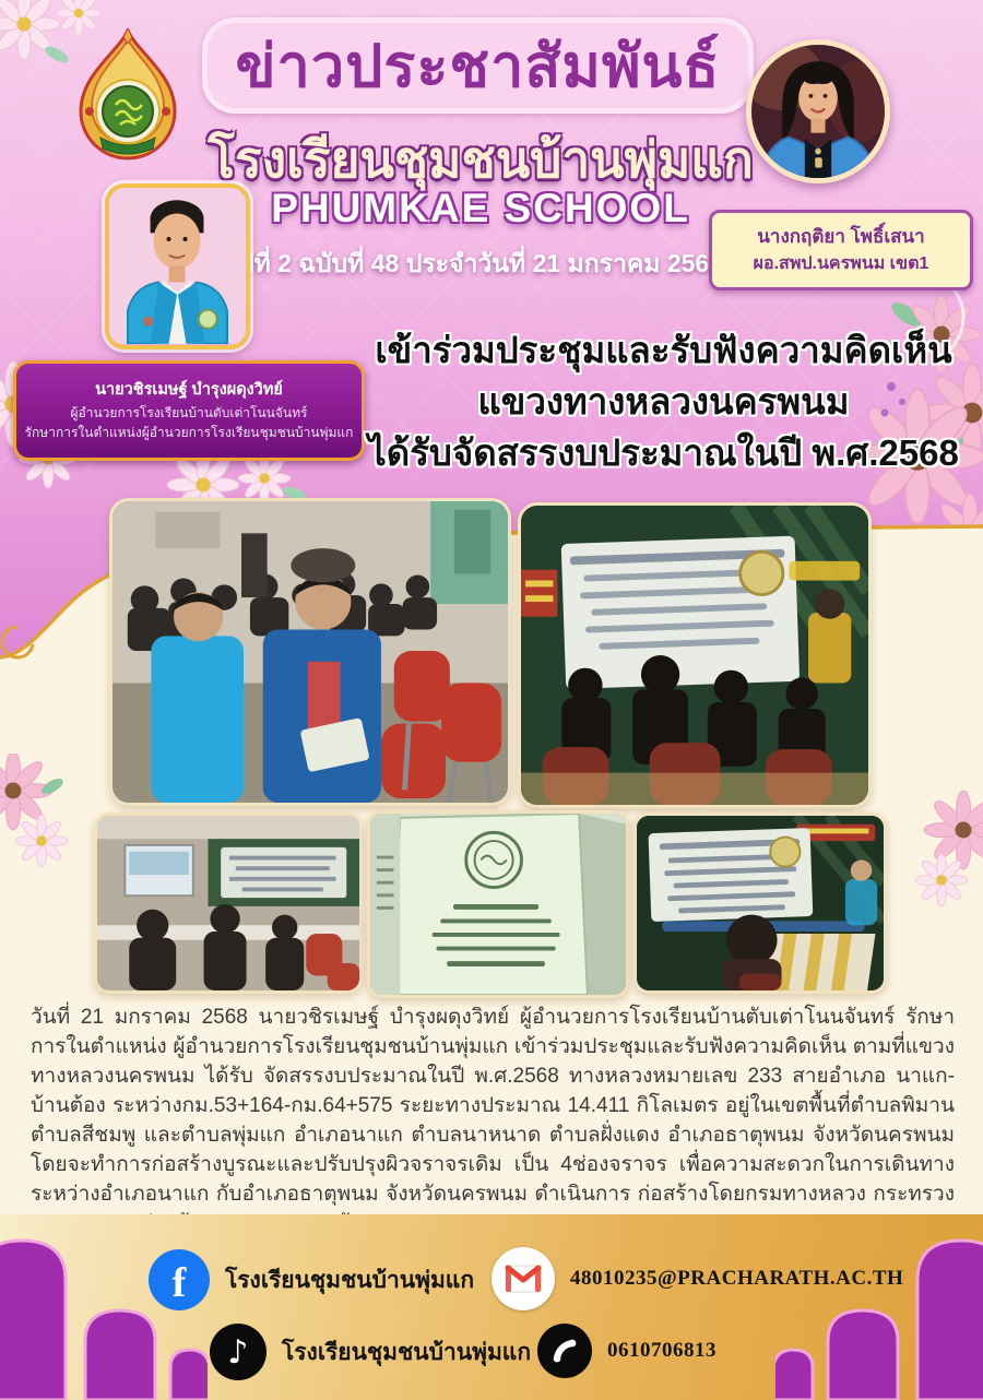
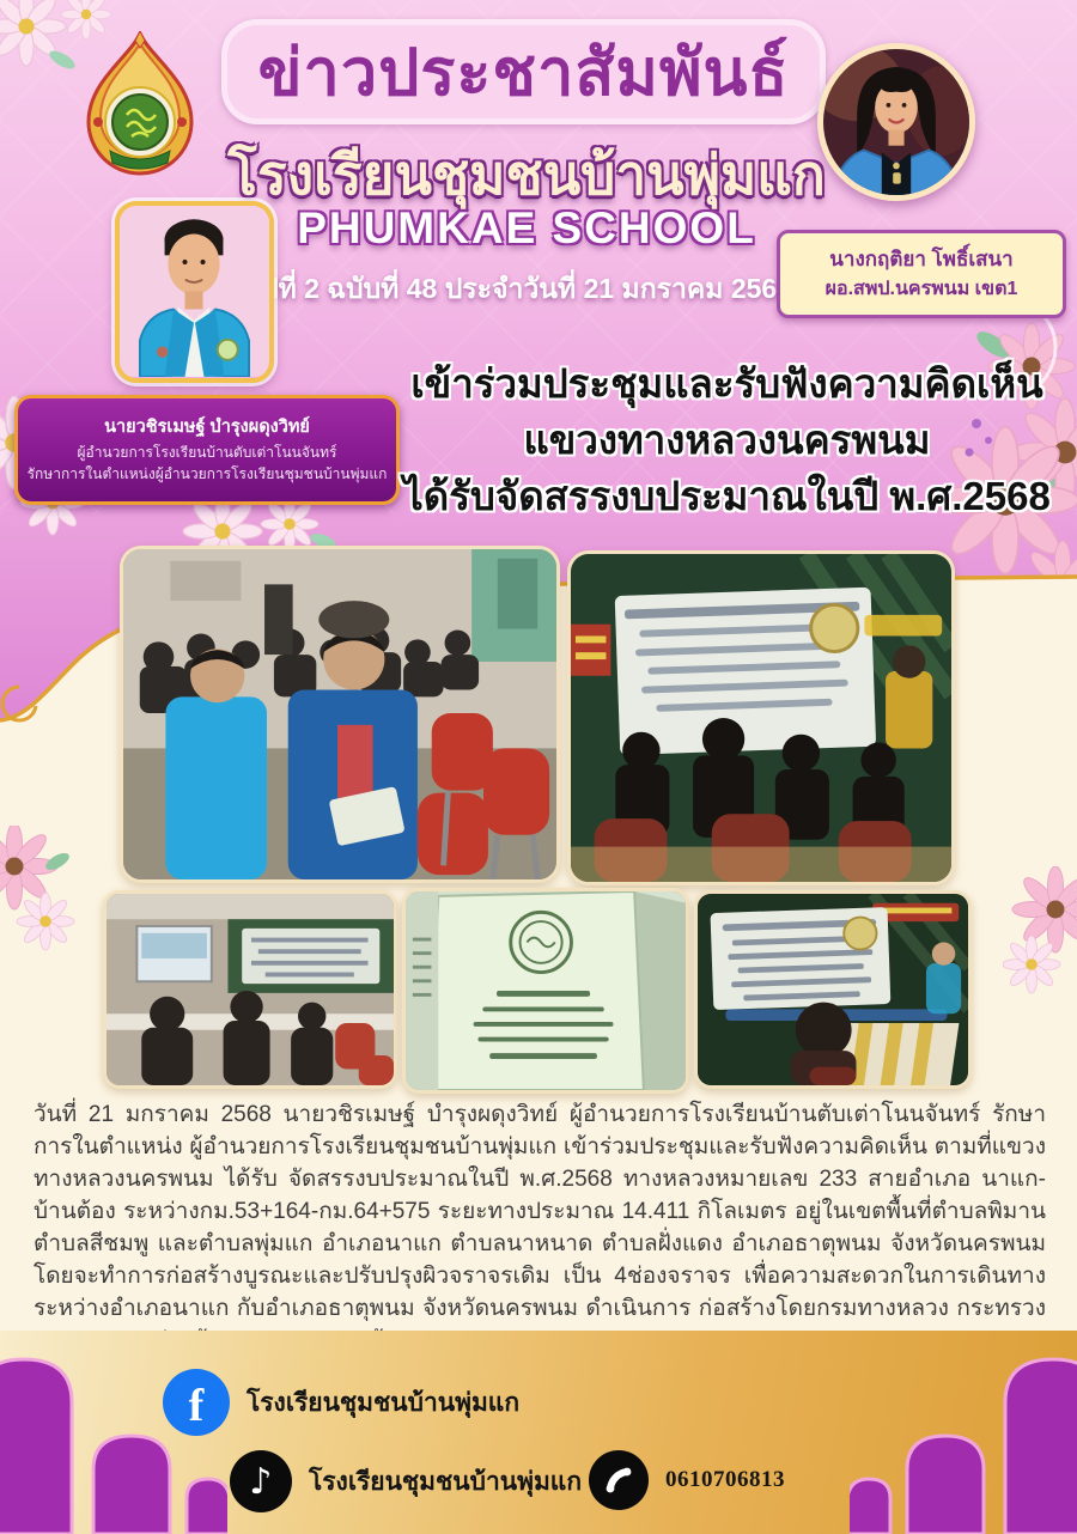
  ข่าวประชาสัมพันธ์
  โรงเรียนชุมชนบ้านพุ่มแก
  PHUMKAE SCHOOL
  ปีที่ 2 ฉบับที่ 48 ประจำวันที่ 21 มกราคม 256
  นางกฤติยา โพธิ์เสนา
  ผอ.สพป.นครพนม เขต1
  นายวชิรเมษฐ์ บำรุงผดุงวิทย์
  ผู้อำนวยการโรงเรียนบ้านตับเต่าโนนจันทร์
  รักษาการในตำแหน่งผู้อำนวยการโรงเรียนชุมชนบ้านพุ่มแก
  เข้าร่วมประชุมและรับฟังความคิดเห็น
  แขวงทางหลวงนครพนม
  ได้รับจัดสรรงบประมาณในปี พ.ศ.2568
  วันที่ 21 มกราคม 2568 นายวชิรเมษฐ์ บำรุงผดุงวิทย์ ผู้อำนวยการโรงเรียนบ้านตับเต่าโนนจันทร์ รักษาการในตำแหน่ง ผู้อำนวยการโรงเรียนชุมชนบ้านพุ่มแก เข้าร่วมประชุมและรับฟังความคิดเห็น ตามที่แขวงทางหลวงนครพนม ได้รับ จัดสรรงบประมาณในปี พ.ศ.2568 ทางหลวงหมายเลข 233 สายอำเภอ นาแก-บ้านต้อง ระหว่างกม.53+164-กม.64+575 ระยะทางประมาณ 14.411 กิโลเมตร อยู่ในเขตพื้นที่ตำบลพิมาน ตำบลสีชมพู และตำบลพุ่มแก อำเภอนาแก ตำบลนาหนาด ตำบลฝั่งแดง อำเภอธาตุพนม จังหวัดนครพนม โดยจะทำการก่อสร้างบูรณะและปรับปรุงผิวจราจรเดิม เป็น 4ช่องจราจร เพื่อความสะดวกในการเดินทางระหว่างอำเภอนาแก กับอำเภอธาตุพนม จังหวัดนครพนม ดำเนินการ ก่อสร้างโดยกรมทางหลวง กระทรวง
  f
  โรงเรียนชุมชนบ้านพุ่มแก
- 48010235@PRACHARATH.AC.TH
  ♪
  โรงเรียนชุมชนบ้านพุ่มแก
  0610706813
